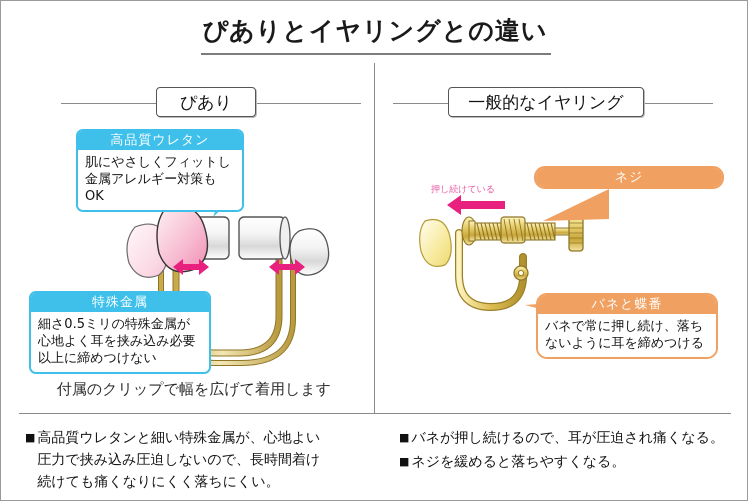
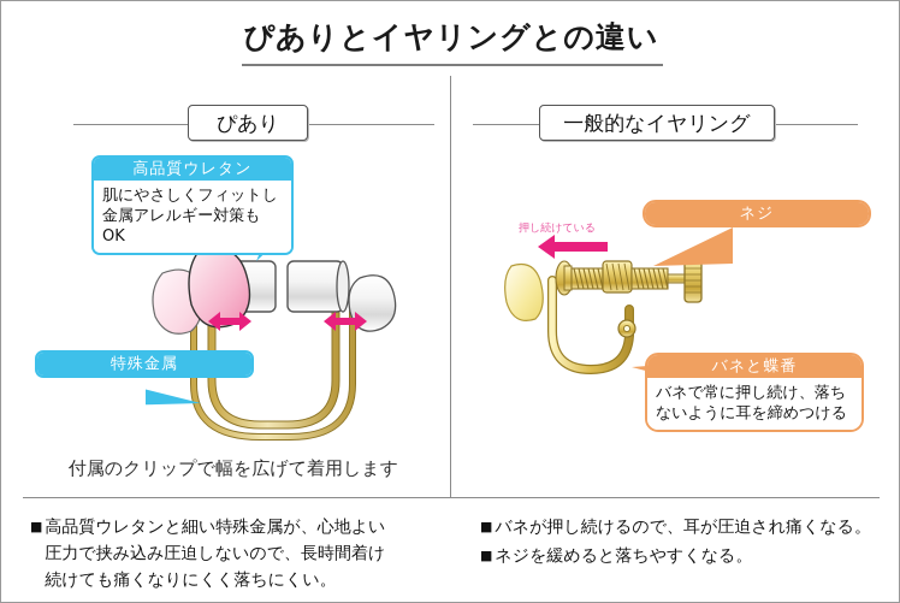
  ぴありとイヤリングとの違い
  ぴあり
  一般的なイヤリング
  押し続けている
  高品質ウレタン
  肌にやさしくフィットし
  金属アレルギー対策もOK
  特殊金属
- 細さ0.5ミリの特殊金属が
- 心地よく耳を挟み込み必要
- 以上に締めつけない
  ネジ
  バネと蝶番
  バネで常に押し続け、落ち
  ないように耳を締めつける
  付属のクリップで幅を広げて着用します
  ■
  高品質ウレタンと細い特殊金属が、心地よい
  圧力で挟み込み圧迫しないので、長時間着け
  続けても痛くなりにくく落ちにくい。
  ■
  バネが押し続けるので、耳が圧迫され痛くなる。
  ■
  ネジを緩めると落ちやすくなる。
